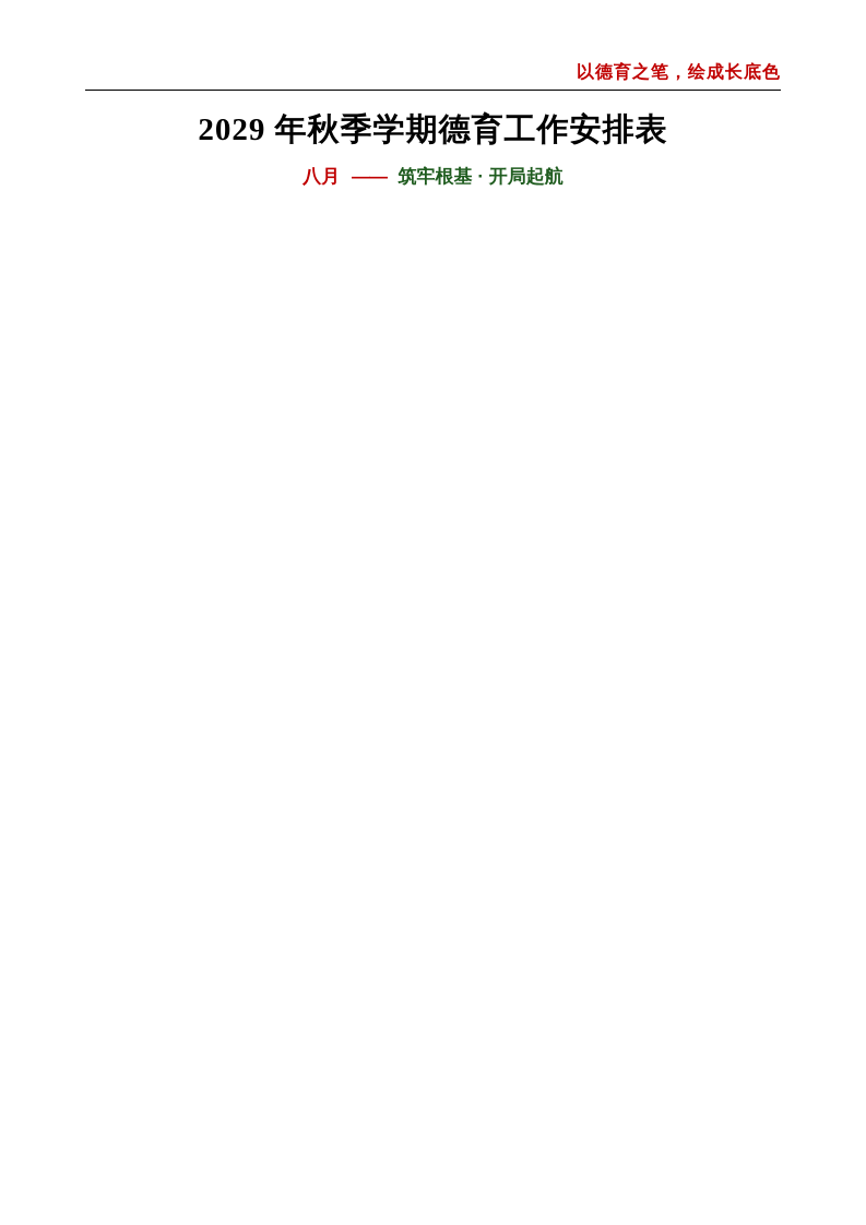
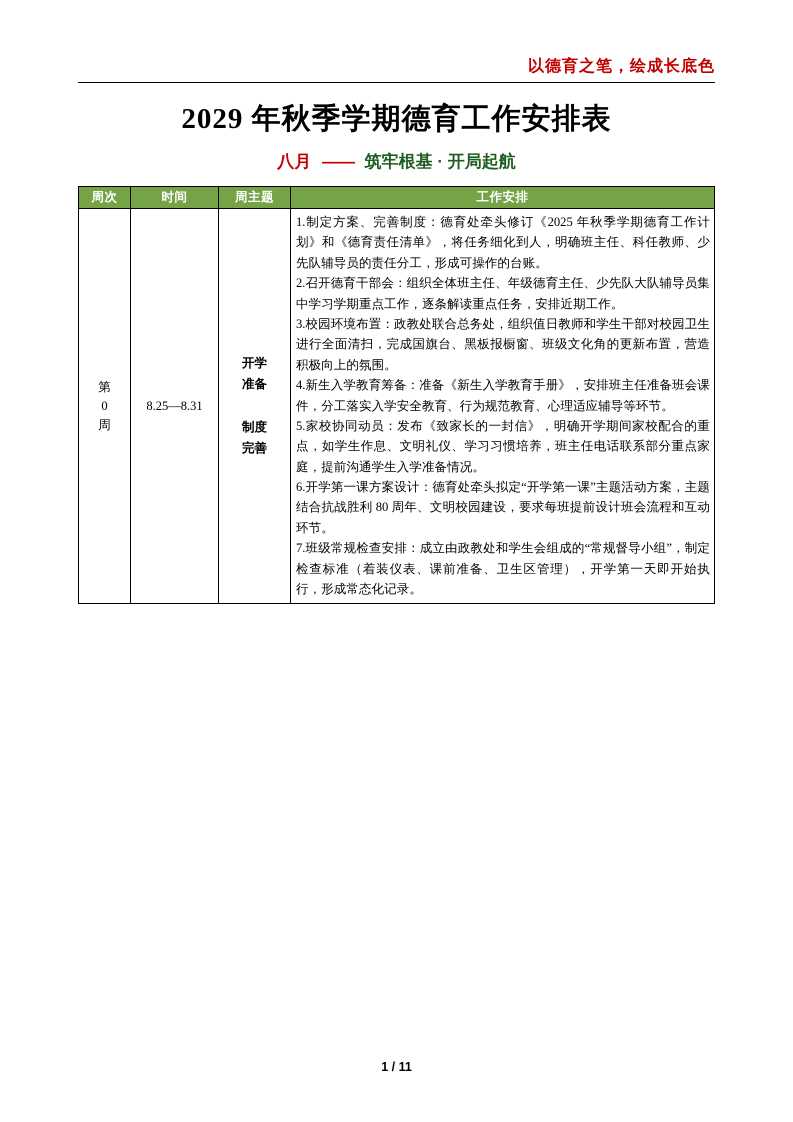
  以德育之笔，绘成长底色
  2029 年秋季学期德育工作安排表
  八月 —— 筑牢根基 · 开局起航
+ 周次	时间	周主题	工作安排
+ 第 0 周	8.25—8.31	开学 准备 制度 完善	1.制定方案、完善制度：德育处牵头修订《2025 年秋季学期德育工作计划》和《德育责任清单》，将任务细化到人，明确班主任、科任教师、少先队辅导员的责任分工，形成可操作的台账。 2.召开德育干部会：组织全体班主任、年级德育主任、少先队大队辅导员集中学习学期重点工作，逐条解读重点任务，安排近期工作。 3.校园环境布置：政教处联合总务处，组织值日教师和学生干部对校园卫生进行全面清扫，完成国旗台、黑板报橱窗、班级文化角的更新布置，营造积极向上的氛围。 4.新生入学教育筹备：准备《新生入学教育手册》，安排班主任准备班会课件，分工落实入学安全教育、行为规范教育、心理适应辅导等环节。 5.家校协同动员：发布《致家长的一封信》，明确开学期间家校配合的重点，如学生作息、文明礼仪、学习习惯培养，班主任电话联系部分重点家庭，提前沟通学生入学准备情况。 6.开学第一课方案设计：德育处牵头拟定“开学第一课”主题活动方案，主题结合抗战胜利 80 周年、文明校园建设，要求每班提前设计班会流程和互动环节。 7.班级常规检查安排：成立由政教处和学生会组成的“常规督导小组”，制定检查标准（着装仪表、课前准备、卫生区管理），开学第一天即开始执行，形成常态化记录。
+ 1 / 11
